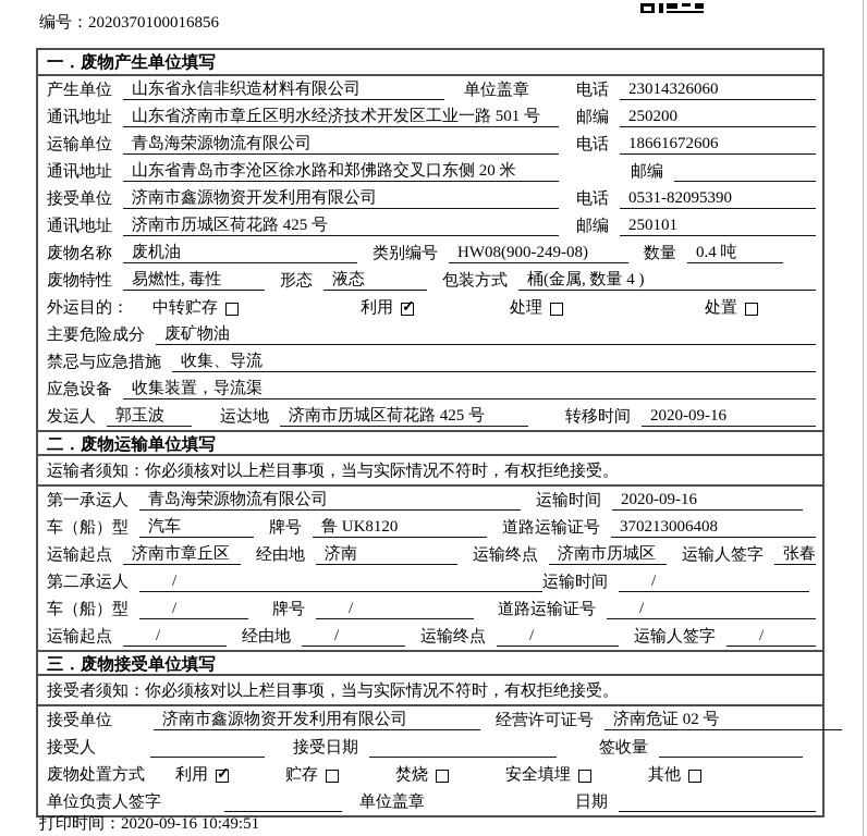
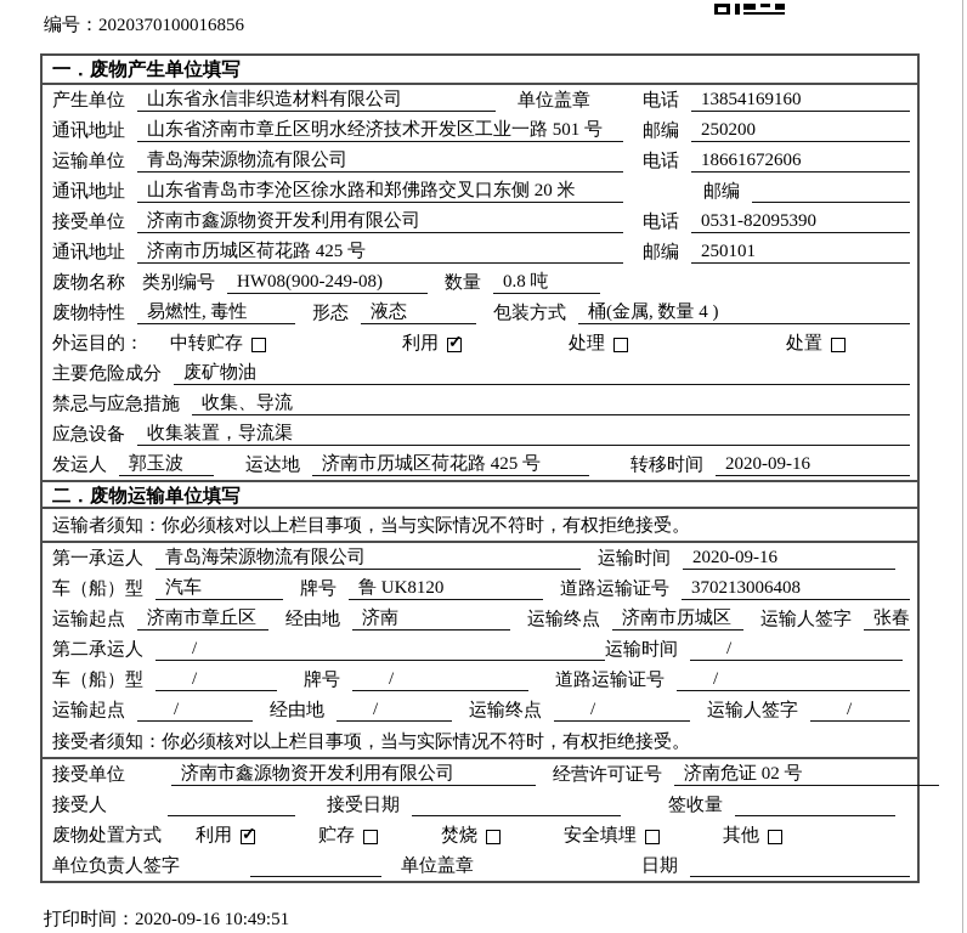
  编号：2020370100016856
  一．废物产生单位填写
  产生单位
  山东省永信非织造材料有限公司
  单位盖章
  电话
- 23014326060
+ 13854169160
  通讯地址
  山东省济南市章丘区明水经济技术开发区工业一路 501 号
  邮编
  250200
  运输单位
  青岛海荣源物流有限公司
  电话
  18661672606
  通讯地址
  山东省青岛市李沧区徐水路和郑佛路交叉口东侧 20 米
  邮编
  接受单位
  济南市鑫源物资开发利用有限公司
  电话
  0531-82095390
  通讯地址
  济南市历城区荷花路 425 号
  邮编
  250101
  废物名称
- 废机油
  类别编号
  HW08(900-249-08)
  数量
- 0.4 吨
+ 0.8 吨
  废物特性
  易燃性, 毒性
  形态
  液态
  包装方式
  桶(金属, 数量 4 )
  外运目的：
  中转贮存
  利用
  处理
  处置
  主要危险成分
  废矿物油
  禁忌与应急措施
  收集、导流
  应急设备
  收集装置，导流渠
  发运人
  郭玉波
  运达地
  济南市历城区荷花路 425 号
  转移时间
  2020-09-16
  二．废物运输单位填写
  运输者须知：你必须核对以上栏目事项，当与实际情况不符时，有权拒绝接受。
  第一承运人
  青岛海荣源物流有限公司
  运输时间
  2020-09-16
  车（船）型
  汽车
  牌号
  鲁 UK8120
  道路运输证号
  370213006408
  运输起点
  济南市章丘区
  经由地
  济南
  运输终点
  济南市历城区
  运输人签字
  第二承运人
  /
  运输时间
  /
  车（船）型
  /
  牌号
  /
  道路运输证号
  /
  运输起点
  /
  经由地
  /
  运输终点
  /
  运输人签字
  /
- 三．废物接受单位填写
  接受者须知：你必须核对以上栏目事项，当与实际情况不符时，有权拒绝接受。
  接受单位
  济南市鑫源物资开发利用有限公司
  经营许可证号
  济南危证 02 号
  接受人
  接受日期
  签收量
  废物处置方式
  利用
  贮存
  焚烧
  安全填埋
  其他
  单位负责人签字
  单位盖章
  日期
  打印时间：2020-09-16 10:49:51
